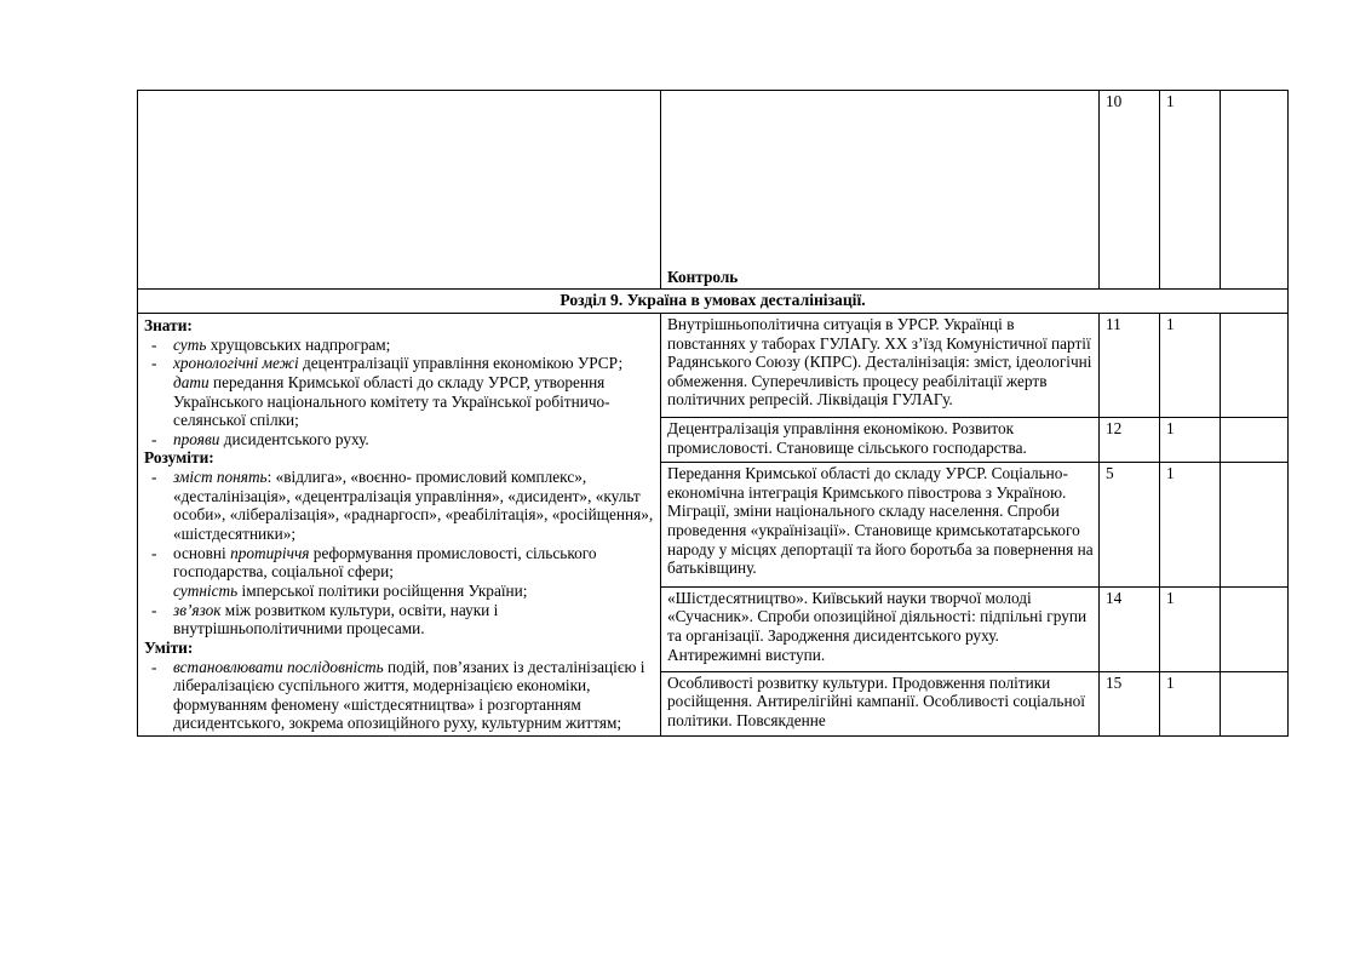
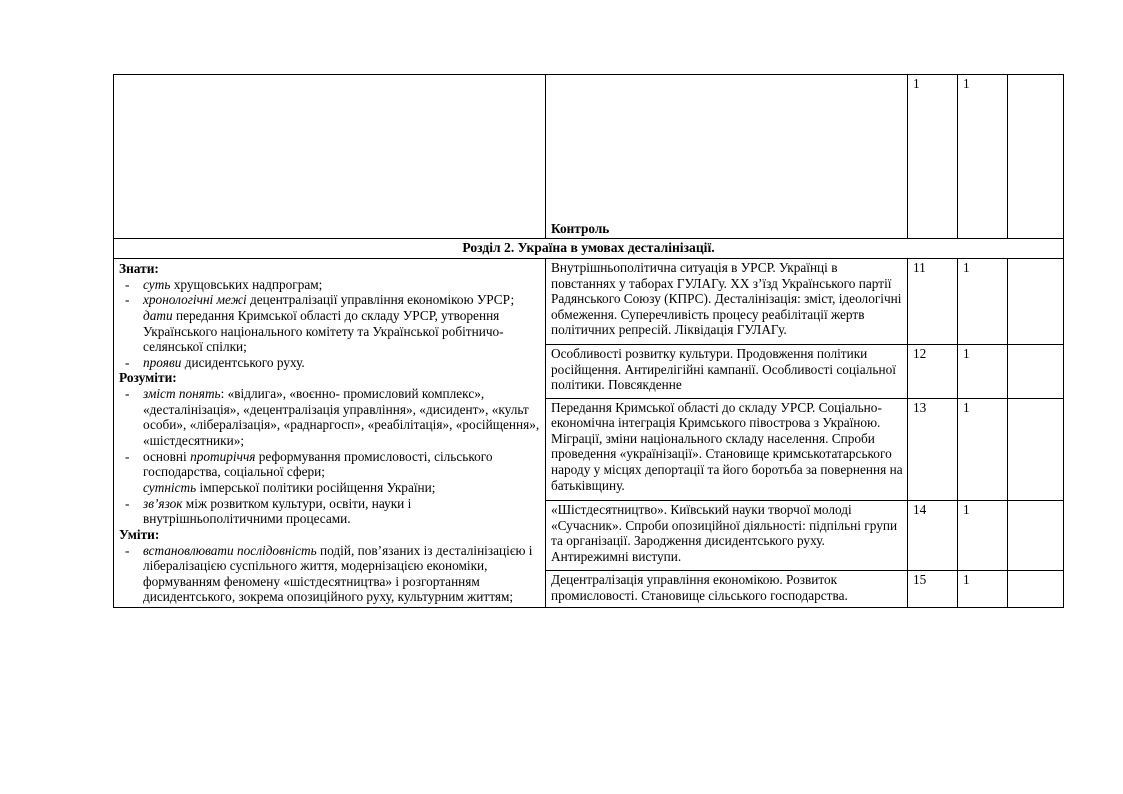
- 	Контроль	10	1
+ 	Контроль	1	1
- Розділ 9. Україна в умовах десталінізації.
+ Розділ 2. Україна в умовах десталінізації.
- Знати: суть хрущовських надпрограм; хронологічні межі децентралізації управління економікою УРСР; дати передання Кримської області до складу УРСР, утворення Українського національного комітету та Української робітничо-селянської спілки; прояви дисидентського руху. Розуміти: зміст понять: «відлига», «воєнно- промисловий комплекс», «десталінізація», «децентралізація управління», «дисидент», «культ особи», «лібералізація», «раднаргосп», «реабілітація», «російщення», «шістдесятники»; основні протиріччя реформування промисловості, сільського господарства, соціальної сфери;сутність імперської політики російщення України; зв’язок між розвитком культури, освіти, науки і внутрішньополітичними процесами. Уміти: встановлювати послідовність подій, пов’язаних із десталінізацією і лібералізацією суспільного життя, модернізацією економіки, формуванням феномену «шістдесятництва» і розгортанням дисидентського, зокрема опозиційного руху, культурним життям;	Внутрішньополітична ситуація в УРСР. Українці в повстаннях у таборах ГУЛАГу. XX з’їзд Комуністичної партії Радянського Союзу (КПРС). Десталінізація: зміст, ідеологічні обмеження. Суперечливість процесу реабілітації жертв політичних репресій. Ліквідація ГУЛАГу.	11	1
+ Знати: суть хрущовських надпрограм; хронологічні межі децентралізації управління економікою УРСР; дати передання Кримської області до складу УРСР, утворення Українського національного комітету та Української робітничо-селянської спілки; прояви дисидентського руху. Розуміти: зміст понять: «відлига», «воєнно- промисловий комплекс», «десталінізація», «децентралізація управління», «дисидент», «культ особи», «лібералізація», «раднаргосп», «реабілітація», «російщення», «шістдесятники»; основні протиріччя реформування промисловості, сільського господарства, соціальної сфери;сутність імперської політики російщення України; зв’язок між розвитком культури, освіти, науки і внутрішньополітичними процесами. Уміти: встановлювати послідовність подій, пов’язаних із десталінізацією і лібералізацією суспільного життя, модернізацією економіки, формуванням феномену «шістдесятництва» і розгортанням дисидентського, зокрема опозиційного руху, культурним життям;	Внутрішньополітична ситуація в УРСР. Українці в повстаннях у таборах ГУЛАГу. XX з’їзд Українського партії Радянського Союзу (КПРС). Десталінізація: зміст, ідеологічні обмеження. Суперечливість процесу реабілітації жертв політичних репресій. Ліквідація ГУЛАГу.	11	1
- Децентралізація управління економікою. Розвиток промисловості. Становище сільського господарства.	12	1
+ Особливості розвитку культури. Продовження політики російщення. Антирелігійні кампанії. Особливості соціальної політики. Повсякденне	12	1
- Передання Кримської області до складу УРСР. Соціально-економічна інтеграція Кримського півострова з Україною. Міграції, зміни національного складу населення. Спроби проведення «українізації». Становище кримськотатарського народу у місцях депортації та його боротьба за повернення на батьківщину.	5	1
+ Передання Кримської області до складу УРСР. Соціально-економічна інтеграція Кримського півострова з Україною. Міграції, зміни національного складу населення. Спроби проведення «українізації». Становище кримськотатарського народу у місцях депортації та його боротьба за повернення на батьківщину.	13	1
  «Шістдесятництво». Київський науки творчої молоді «Сучасник». Спроби опозиційної діяльності: підпільні групи та організації. Зародження дисидентського руху. Антирежимні виступи.	14	1
- Особливості розвитку культури. Продовження політики російщення. Антирелігійні кампанії. Особливості соціальної політики. Повсякденне	15	1
+ Децентралізація управління економікою. Розвиток промисловості. Становище сільського господарства.	15	1
